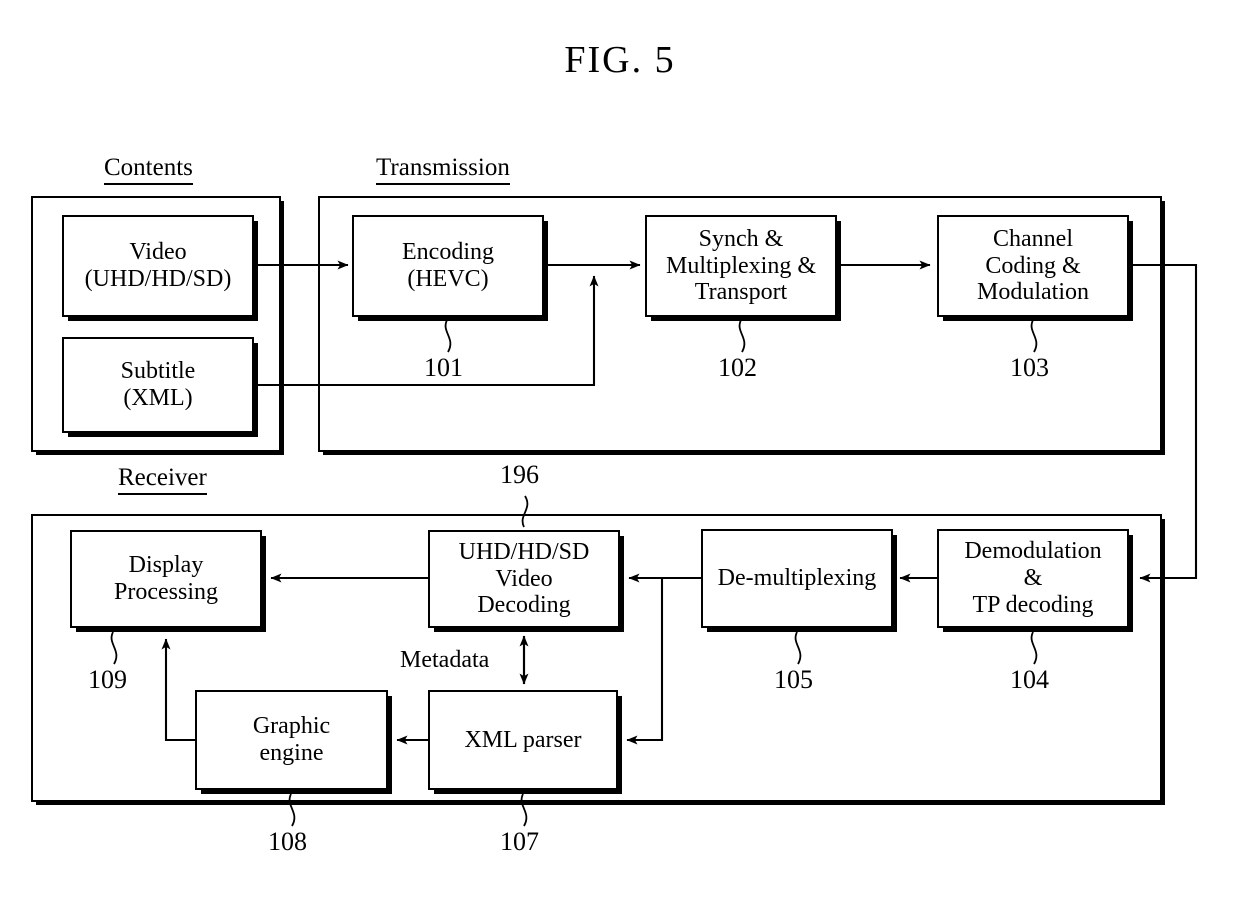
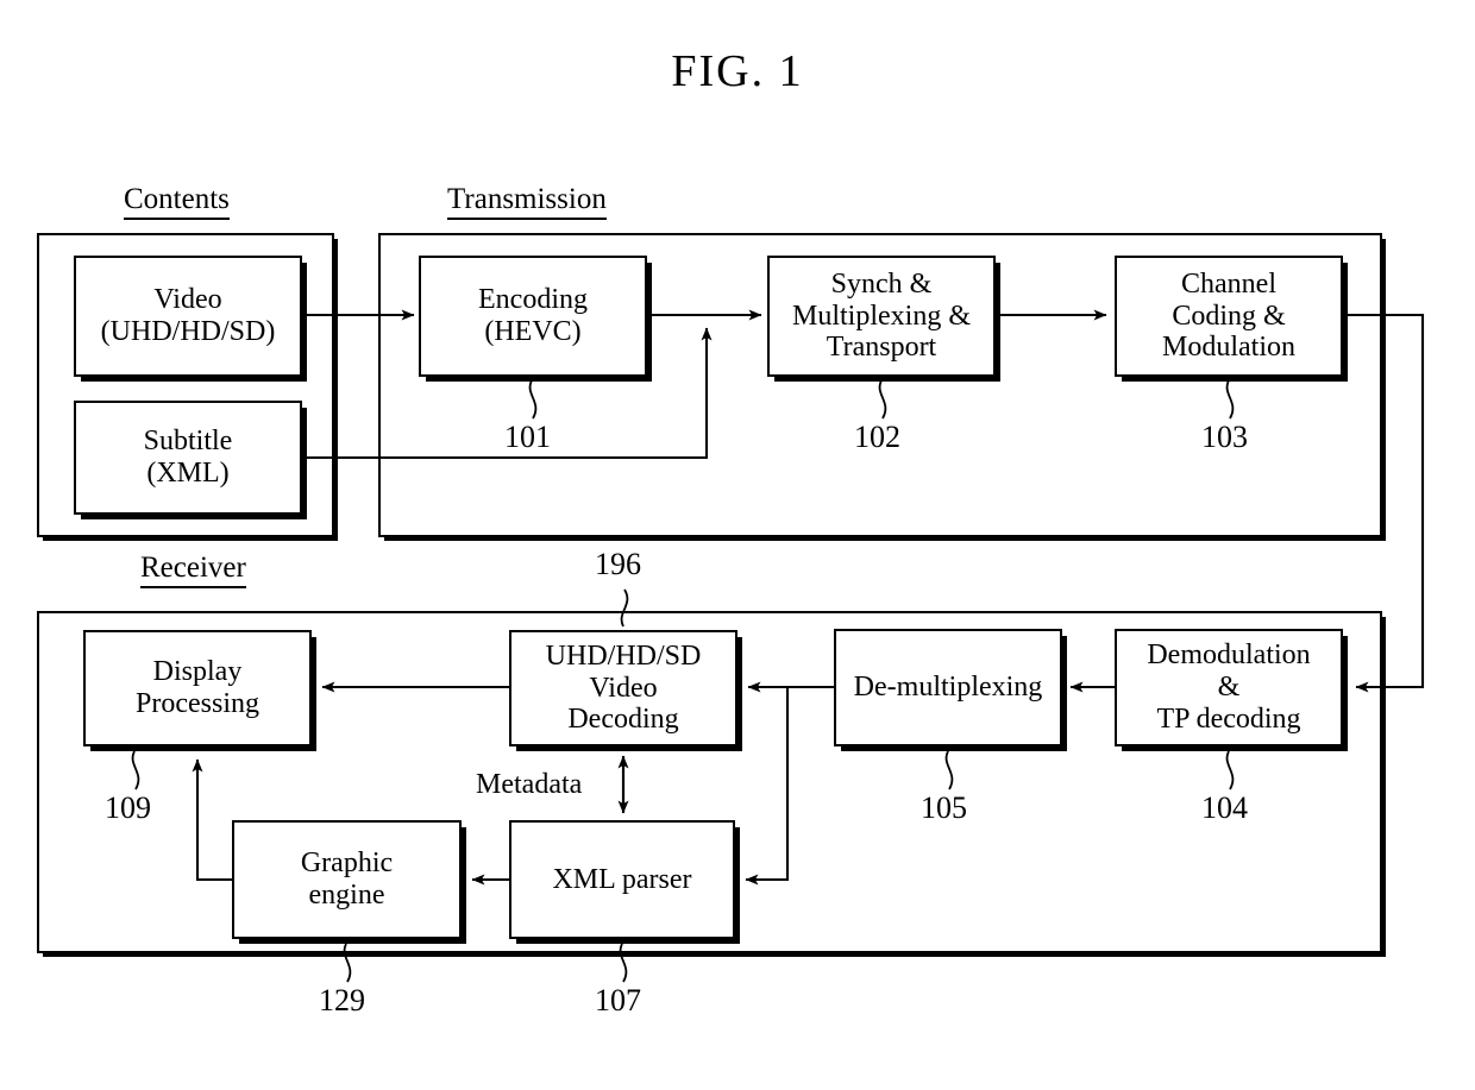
- FIG. 5
+ FIG. 1
  Contents
  Transmission
  Receiver
  Video
  (UHD/HD/SD)
  Subtitle
  (XML)
  Encoding
  (HEVC)
  101
  Synch &
  Multiplexing &
  Transport
  102
  Channel
  Coding &
  Modulation
  103
  Display
  Processing
  109
  UHD/HD/SD
  Video
  Decoding
  196
  De-multiplexing
  105
  Demodulation
  &
  TP decoding
  104
  Graphic
  engine
- 108
+ 129
  XML parser
  107
  Metadata
